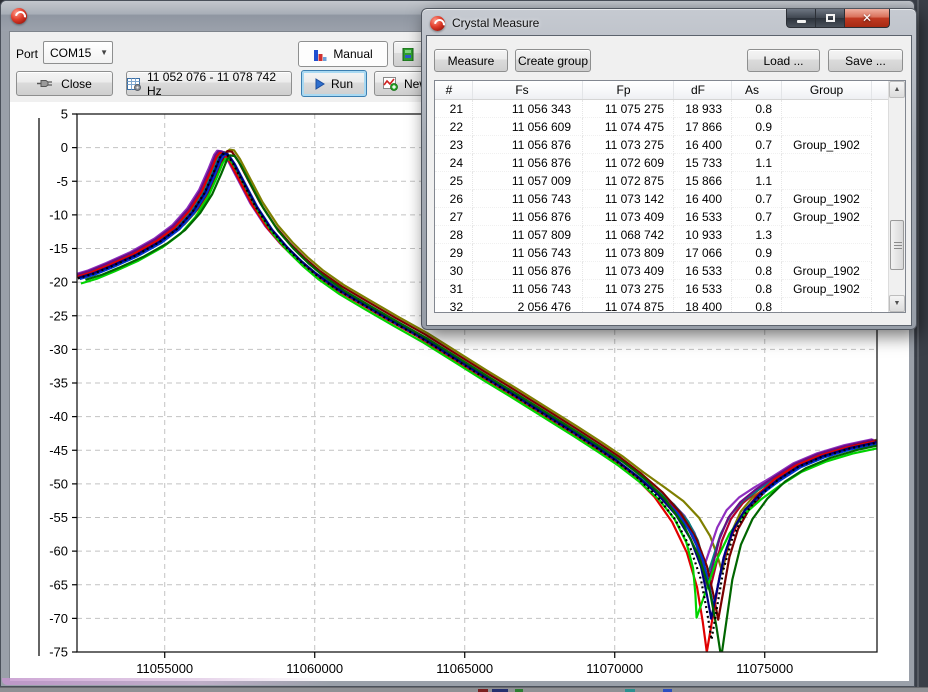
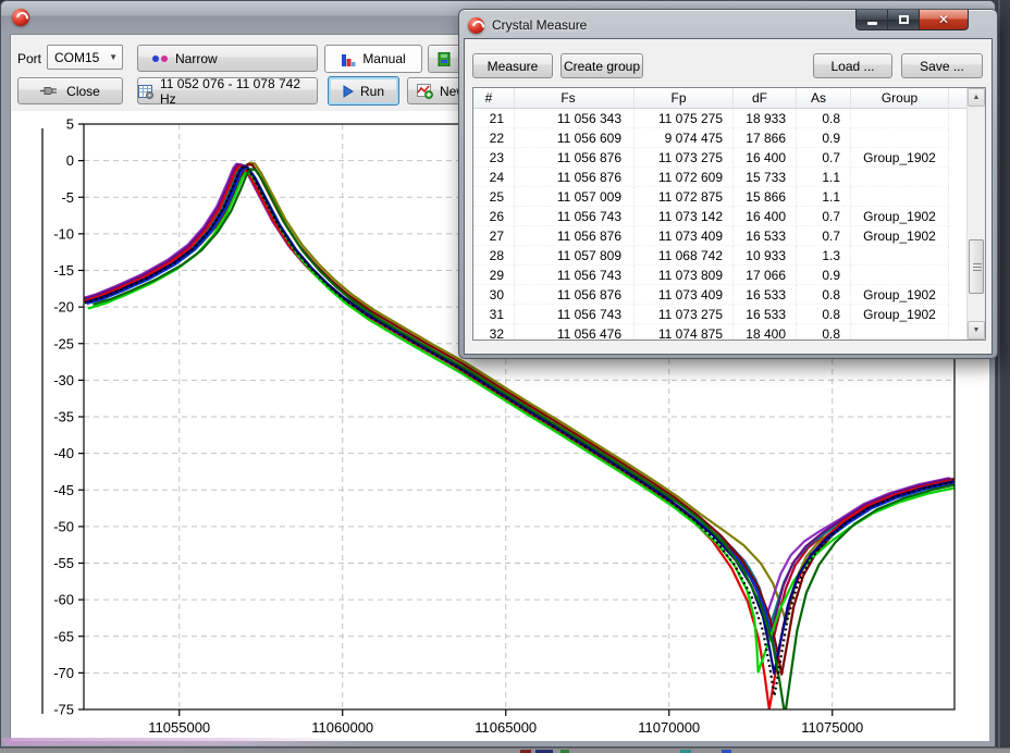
  Port
  COM15
  ▼
+ Narrow
  Manual
  Close
  11 052 076 - 11 078 742 Hz
  Run
  5
  0
  -5
  -10
  -15
  -20
  -25
  -30
  -35
  -40
  -45
  -50
  -55
  -60
  -65
  -70
  -75
  11055000
  11060000
  11065000
  11070000
  11075000
  Crystal Measure
  ✕
  Measure
  Create group
  Load ...
  Save ...
  #
  Fs
  Fp
  dF
  As
  Group
  21
  11 056 343
  11 075 275
  18 933
  0.8
  22
  11 056 609
- 11 074 475
+ 9 074 475
  17 866
  0.9
  23
  11 056 876
  11 073 275
  16 400
  0.7
  Group_1902
  24
  11 056 876
  11 072 609
  15 733
  1.1
  25
  11 057 009
  11 072 875
  15 866
  1.1
  26
  11 056 743
  11 073 142
  16 400
  0.7
  Group_1902
  27
  11 056 876
  11 073 409
  16 533
  0.7
  Group_1902
  28
  11 057 809
  11 068 742
  10 933
  1.3
  29
  11 056 743
  11 073 809
  17 066
  0.9
  30
  11 056 876
  11 073 409
  16 533
  0.8
  Group_1902
  31
  11 056 743
  11 073 275
  16 533
  0.8
  Group_1902
  32
- 2 056 476
+ 11 056 476
  11 074 875
  18 400
  0.8
